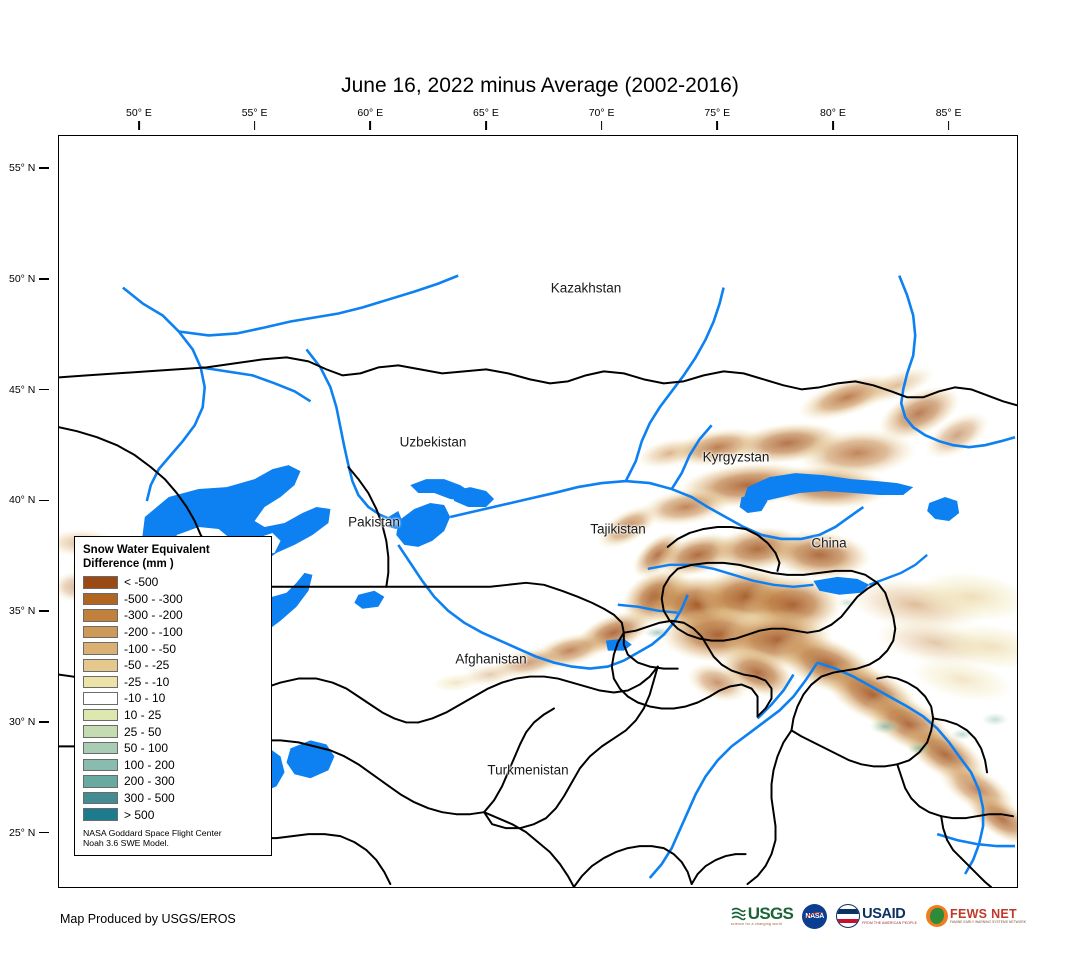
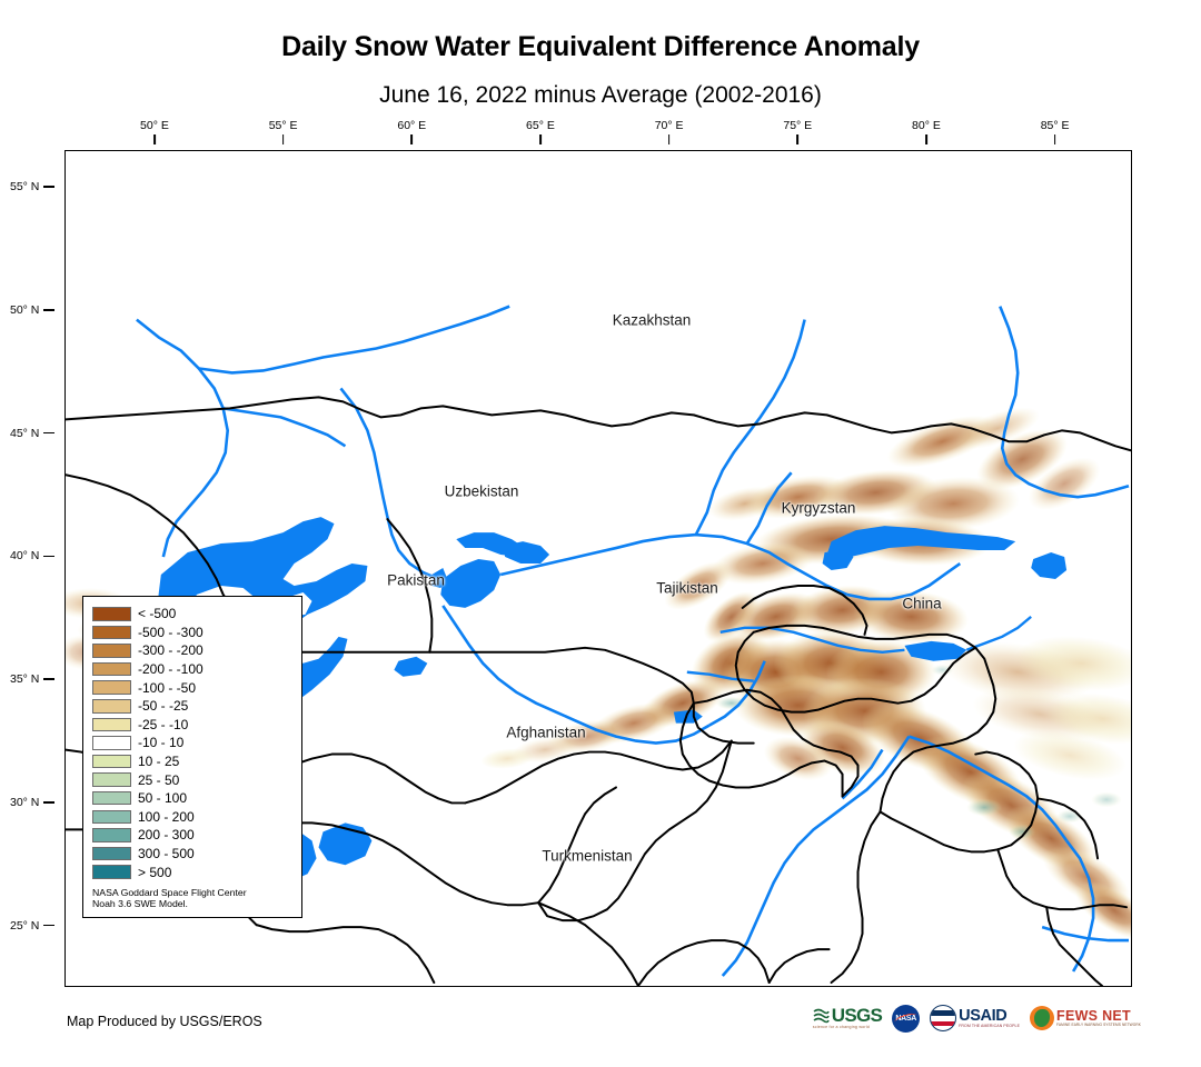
+ Daily Snow Water Equivalent Difference Anomaly
  June 16, 2022 minus Average (2002-2016)
  50° E
  55° E
  60° E
  65° E
  70° E
  75° E
  80° E
  85° E
  55° N
  50° N
  45° N
  40° N
  35° N
  30° N
  25° N
  Kazakhstan
  Uzbekistan
  Pakistan
  Kyrgyzstan
  Tajikistan
  Afghanistan
  Turkmenistan
  China
- Snow Water Equivalent
- Difference (mm )
  < -500
  -500 - -300
  -300 - -200
  -200 - -100
  -100 - -50
  -50 - -25
  -25 - -10
  -10 - 10
  10 - 25
  25 - 50
  50 - 100
  100 - 200
  200 - 300
  300 - 500
  > 500
  NASA Goddard Space Flight Center
  Noah 3.6 SWE Model.
  Map Produced by USGS/EROS
  USGS
  USAID
  FEWS NET
